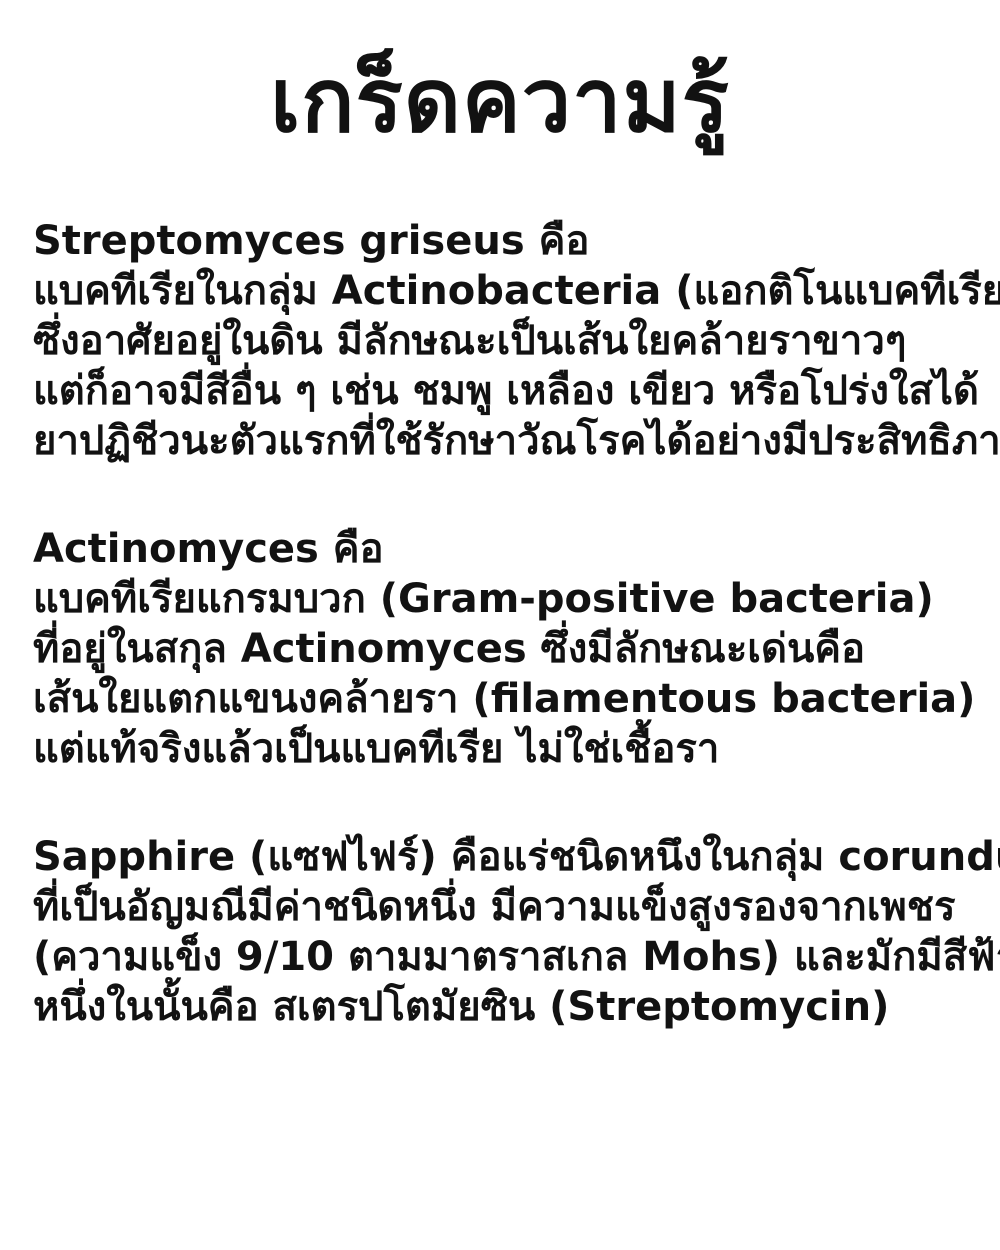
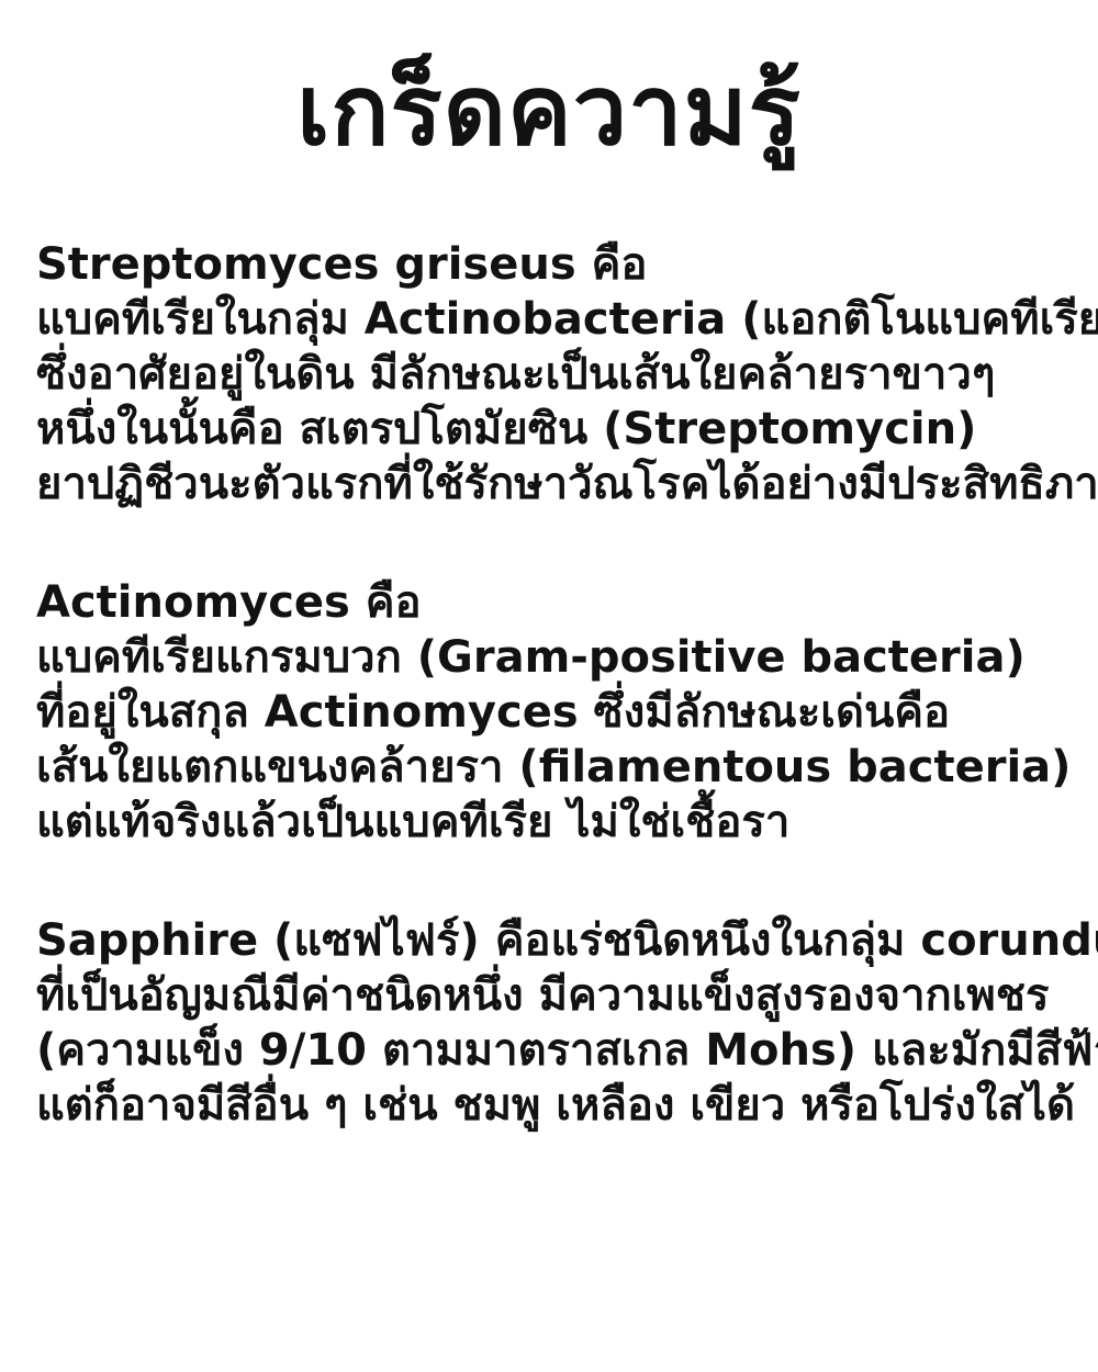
  เกร็ดความรู้
  Streptomyces griseus คือ
  แบคทีเรียในกลุ่ม Actinobacteria (แอกติโนแบคทีเรีย
  ซึ่งอาศัยอยู่ในดิน มีลักษณะเป็นเส้นใยคล้ายราขาวๆ
- แต่ก็อาจมีสีอื่น ๆ เช่น ชมพู เหลือง เขียว หรือโปร่งใสได้
+ หนึ่งในนั้นคือ สเตรปโตมัยซิน (Streptomycin)
  ยาปฏิชีวนะตัวแรกที่ใช้รักษาวัณโรคได้อย่างมีประสิทธิภา
  Actinomyces คือ
  แบคทีเรียแกรมบวก (Gram-positive bacteria)
  ที่อยู่ในสกุล Actinomyces ซึ่งมีลักษณะเด่นคือ
  เส้นใยแตกแขนงคล้ายรา (filamentous bacteria)
  แต่แท้จริงแล้วเป็นแบคทีเรีย ไม่ใช่เชื้อรา
  Sapphire (แซฟไฟร์) คือแร่ชนิดหนึงในกลุ่ม corund
  ที่เป็นอัญมณีมีค่าชนิดหนึ่ง มีความแข็งสูงรองจากเพชร
  (ความแข็ง 9/10 ตามมาตราสเกล Mohs) และมักมีสีฟ้
- หนึ่งในนั้นคือ สเตรปโตมัยซิน (Streptomycin)
+ แต่ก็อาจมีสีอื่น ๆ เช่น ชมพู เหลือง เขียว หรือโปร่งใสได้
